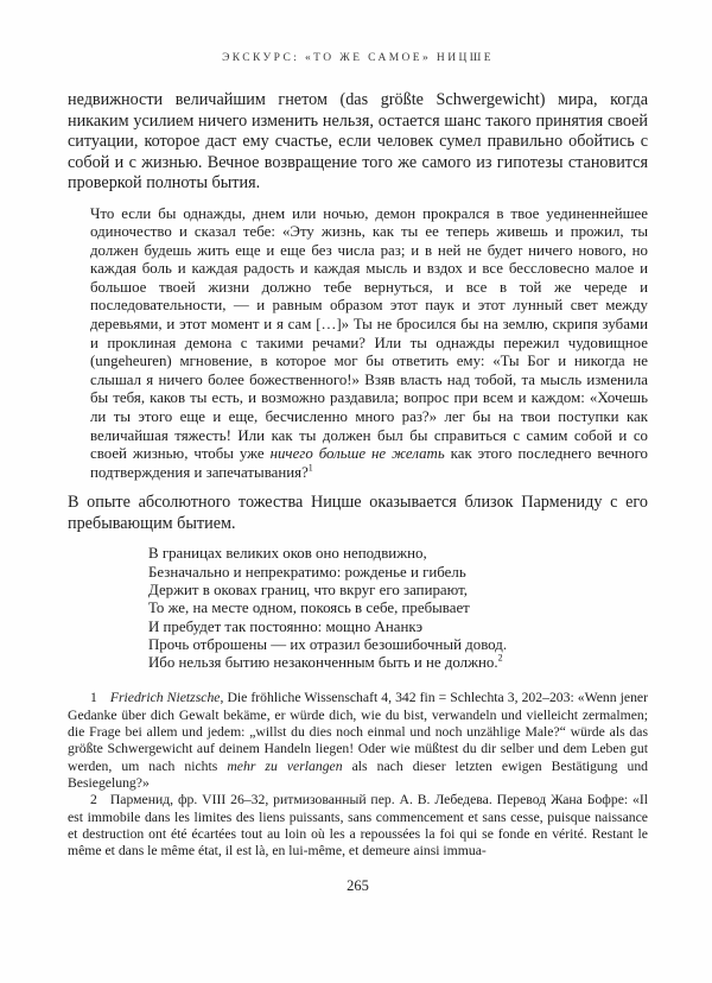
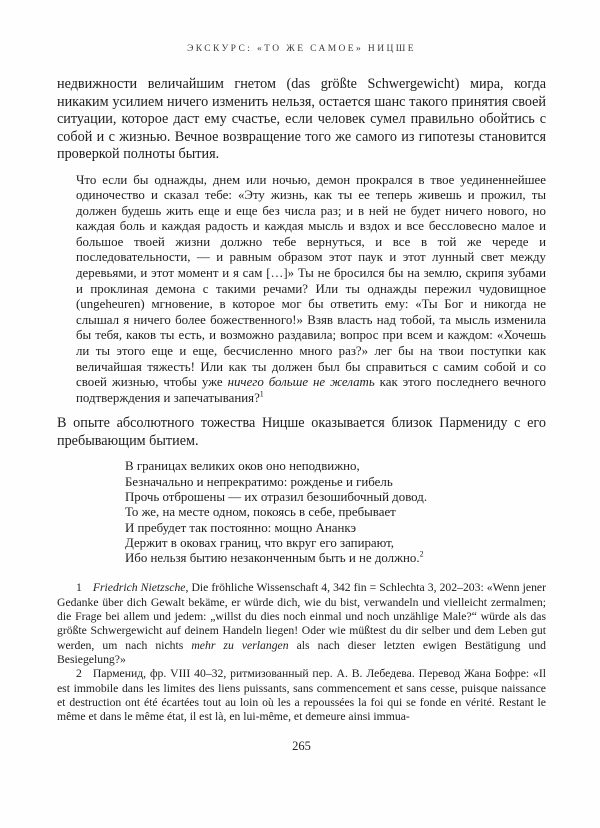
  ЭКСКУРС: «ТО ЖЕ САМОЕ» НИЦШЕ
  недвижности величайшим гнетом (das größte Schwergewicht) мира, когда никаким усилием ничего изменить нельзя, остается шанс такого принятия своей ситуации, которое даст ему счастье, если человек сумел правильно обойтись с собой и с жизнью. Вечное возвращение того же самого из гипотезы становится проверкой полноты бытия.
  Что если бы однажды, днем или ночью, демон прокрался в твое уединеннейшее одиночество и сказал тебе: «Эту жизнь, как ты ее теперь живешь и прожил, ты должен будешь жить еще и еще без числа раз; и в ней не будет ничего нового, но каждая боль и каждая радость и каждая мысль и вздох и все бессловесно малое и большое твоей жизни должно тебе вернуться, и все в той же череде и последовательности, — и равным образом этот паук и этот лунный свет между деревьями, и этот момент и я сам […]» Ты не бросился бы на землю, скрипя зубами и проклиная демона с такими речами? Или ты однажды пережил чудовищное (ungeheuren) мгновение, в которое мог бы ответить ему: «Ты Бог и никогда не слышал я ничего более божественного!» Взяв власть над тобой, та мысль изменила бы тебя, каков ты есть, и возможно раздавила; вопрос при всем и каждом: «Хочешь ли ты этого еще и еще, бесчисленно много раз?» лег бы на твои поступки как величайшая тяжесть! Или как ты должен был бы справиться с самим собой и со своей жизнью, чтобы уже ничего больше не желать как этого последнего вечного подтверждения и запечатывания?1
  В опыте абсолютного тожества Ницше оказывается близок Пармениду с его пребывающим бытием.
  В границах великих оков оно неподвижно,
  Безначально и непрекратимо: рожденье и гибель
- Держит в оковах границ, что вкруг его запирают,
+ Прочь отброшены — их отразил безошибочный довод.
  То же, на месте одном, покоясь в себе, пребывает
  И пребудет так постоянно: мощно Ананкэ
- Прочь отброшены — их отразил безошибочный довод.
+ Держит в оковах границ, что вкруг его запирают,
  Ибо нельзя бытию незаконченным быть и не должно.2
  1 Friedrich Nietzsche, Die fröhliche Wissenschaft 4, 342 fin = Schlechta 3, 202–203: «Wenn jener Gedanke über dich Gewalt bekäme, er würde dich, wie du bist, verwandeln und vielleicht zermalmen; die Frage bei allem und jedem: „willst du dies noch einmal und noch unzählige Male?“ würde als das größte Schwergewicht auf deinem Handeln liegen! Oder wie müßtest du dir selber und dem Leben gut werden, um nach nichts mehr zu verlangen als nach dieser letzten ewigen Bestätigung und Besiegelung?»
- 2 Парменид, фр. VIII 26–32, ритмизованный пер. А. В. Лебедева. Перевод Жана Бофре: «Il est immobile dans les limites des liens puissants, sans commencement et sans cesse, puisque naissance et destruction ont été écartées tout au loin où les a repoussées la foi qui se fonde en vérité. Restant le même et dans le même état, il est là, en lui-même, et demeure ainsi immua-
+ 2 Парменид, фр. VIII 40–32, ритмизованный пер. А. В. Лебедева. Перевод Жана Бофре: «Il est immobile dans les limites des liens puissants, sans commencement et sans cesse, puisque naissance et destruction ont été écartées tout au loin où les a repoussées la foi qui se fonde en vérité. Restant le même et dans le même état, il est là, en lui-même, et demeure ainsi immua-
  265
